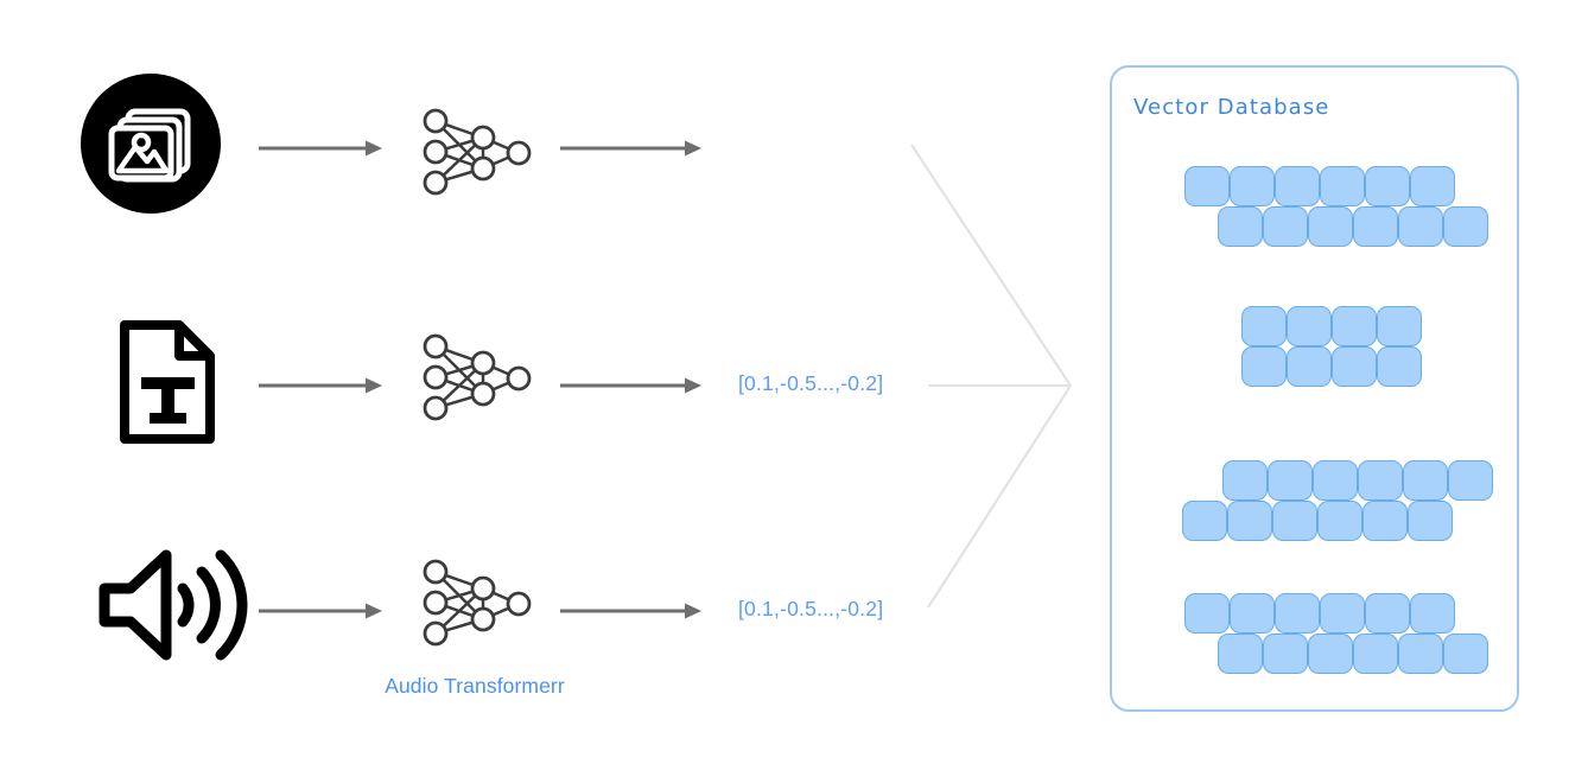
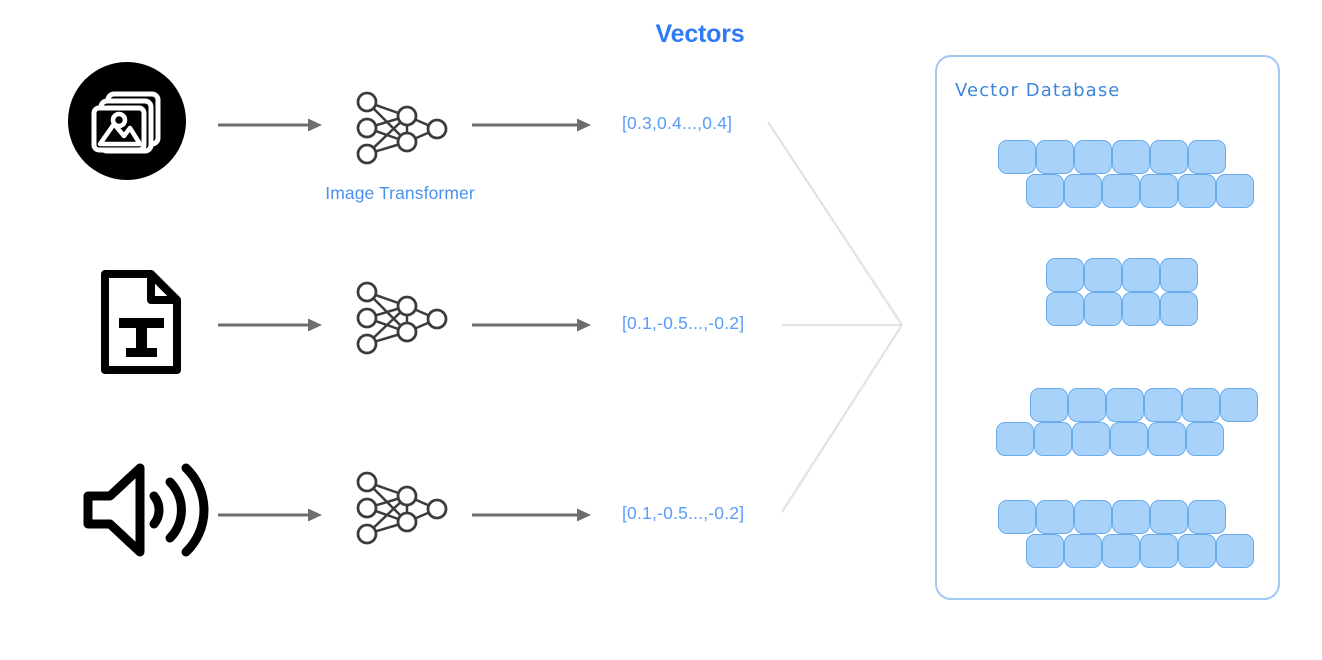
+ Vectors
+ Image Transformer
+ [0.3,0.4...,0.4]
  [0.1,-0.5...,-0.2]
- Audio Transformerr
  [0.1,-0.5...,-0.2]
  Vector Database
